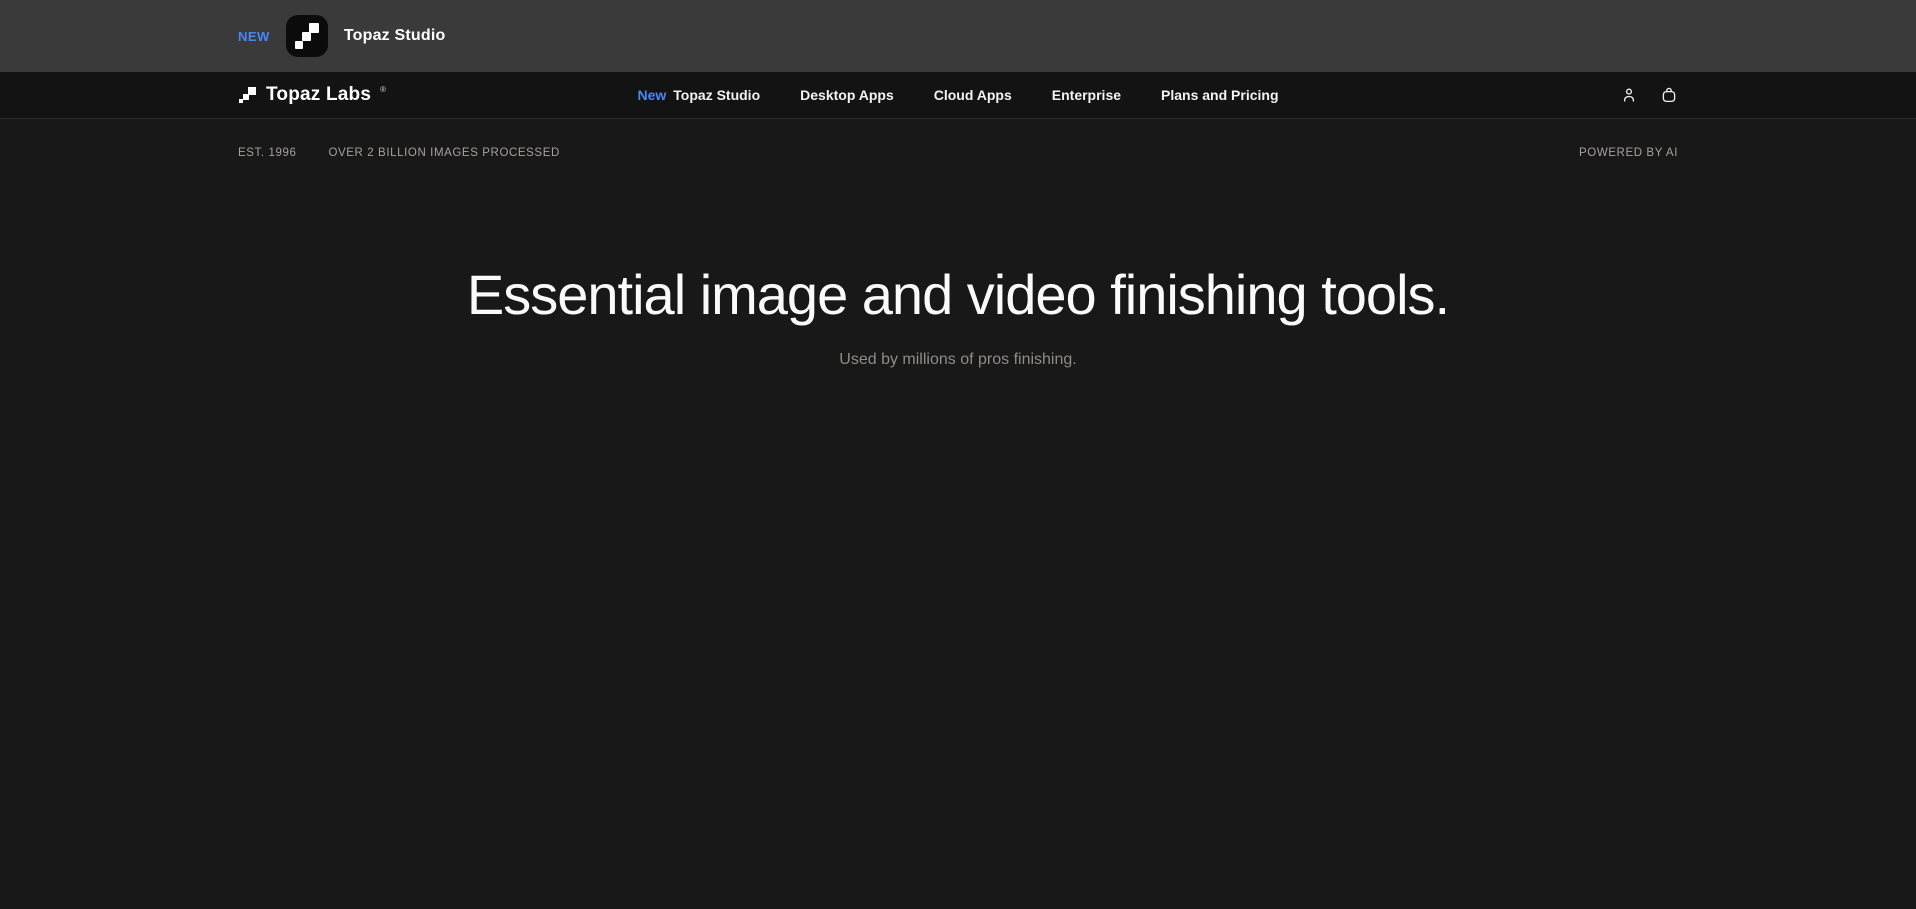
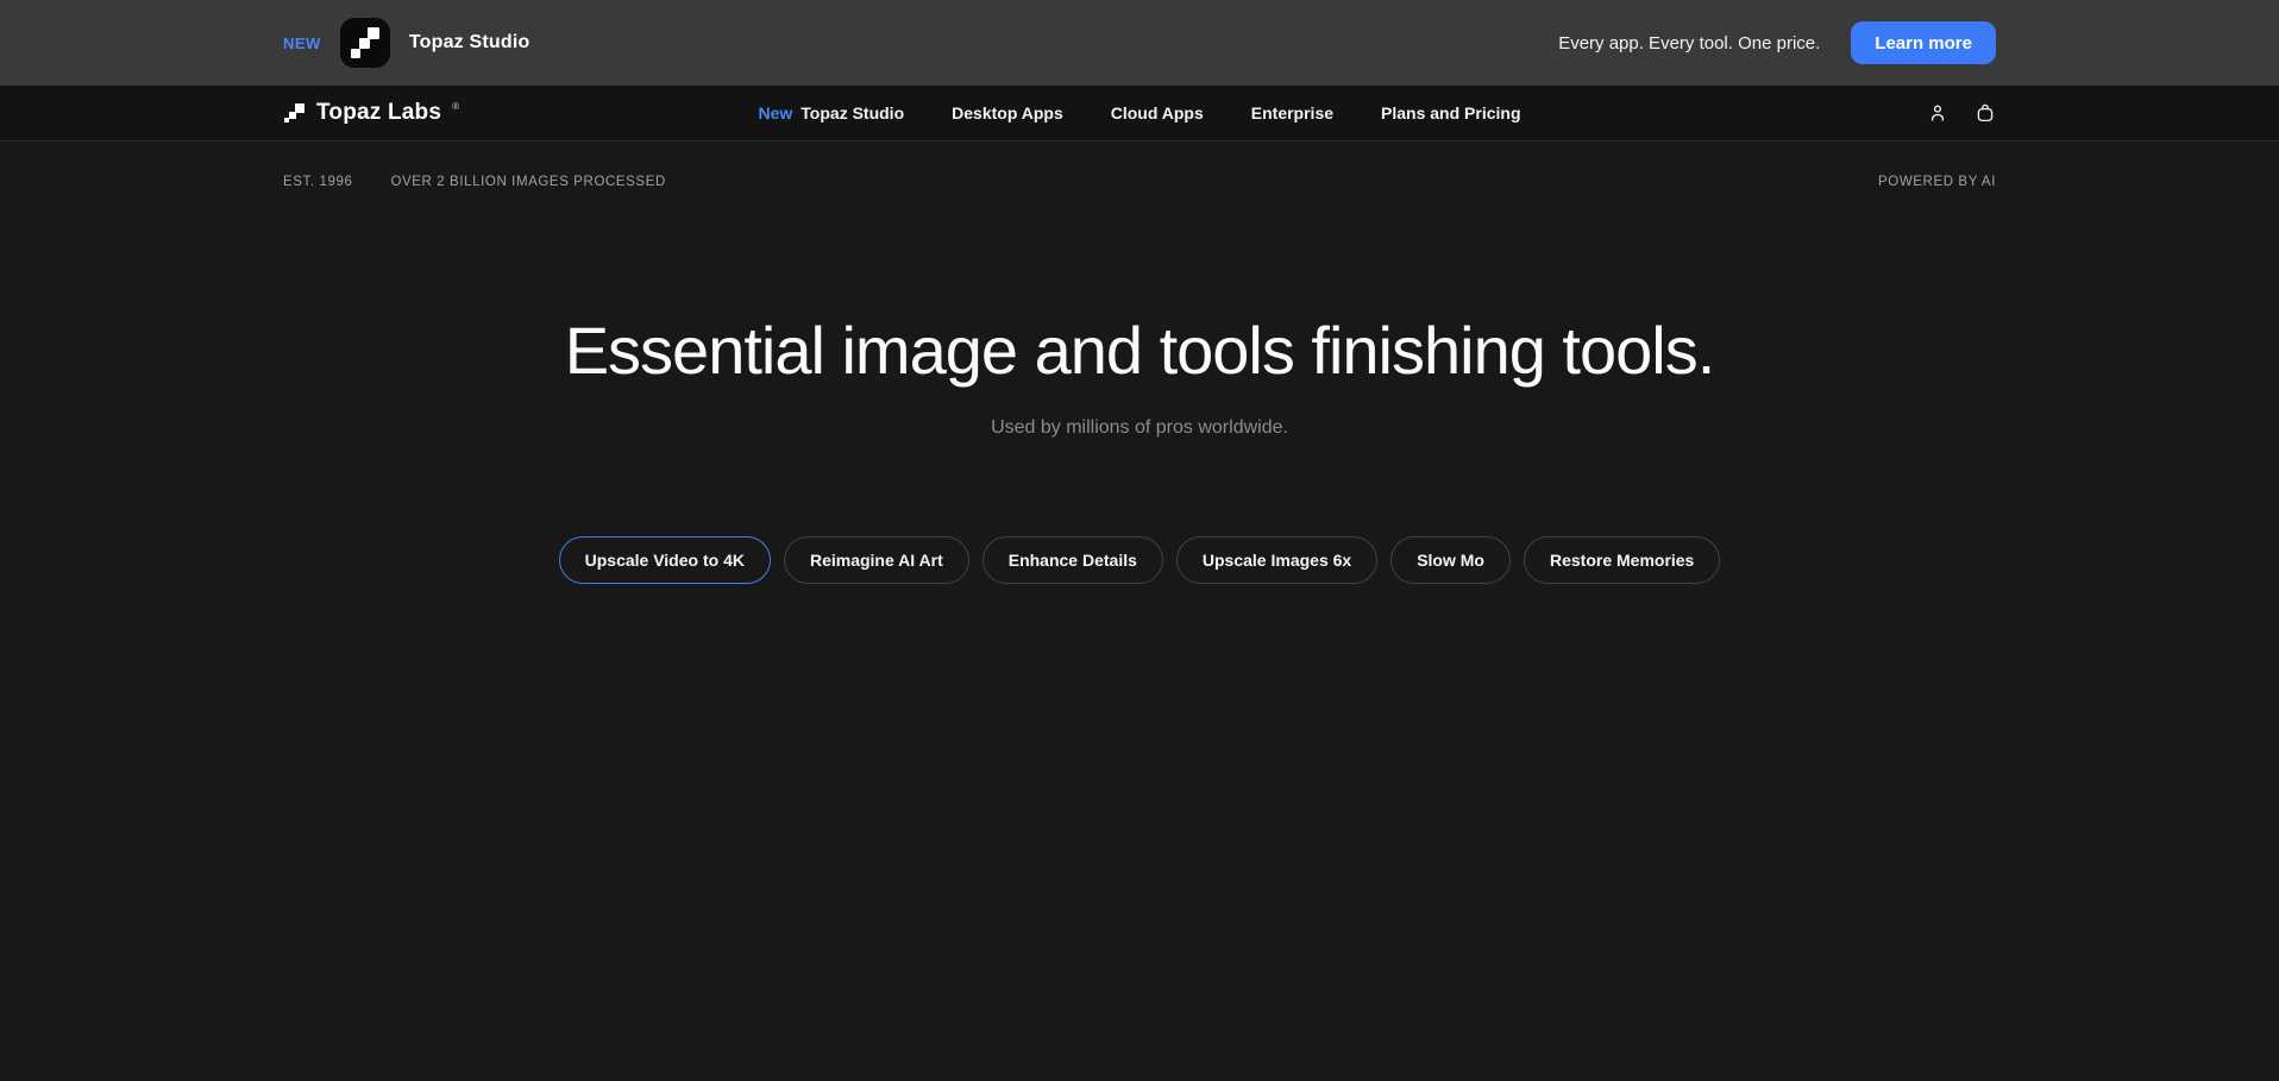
  NEW
  Topaz Studio
+ Every app. Every tool. One price.
+ Learn more
  Topaz Labs
  ®
  New
  Topaz Studio
  Desktop Apps
  Cloud Apps
  Enterprise
  Plans and Pricing
  EST. 1996
  OVER 2 BILLION IMAGES PROCESSED
  POWERED BY AI
- Essential image and video finishing tools.
+ Essential image and tools finishing tools.
- Used by millions of pros finishing.
+ Used by millions of pros worldwide.
+ Upscale Video to 4K
+ Reimagine AI Art
+ Enhance Details
+ Upscale Images 6x
+ Slow Mo
+ Restore Memories
